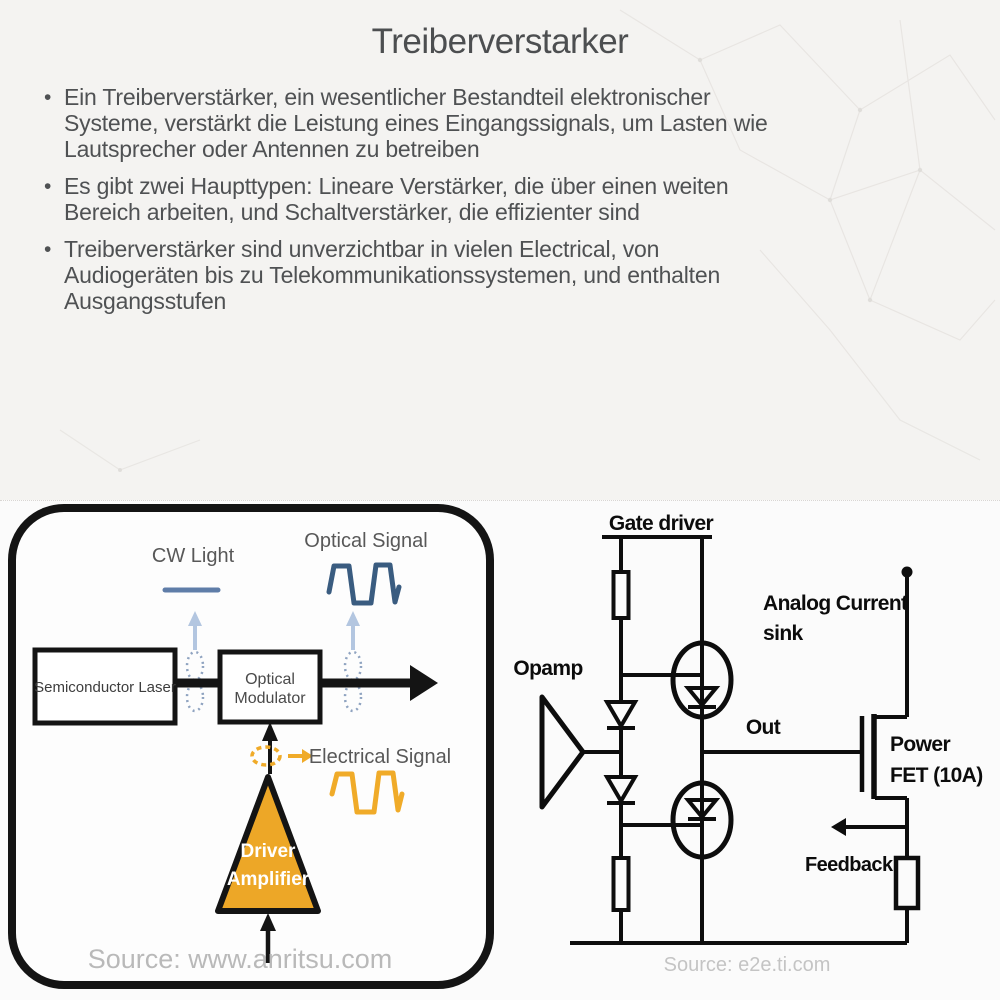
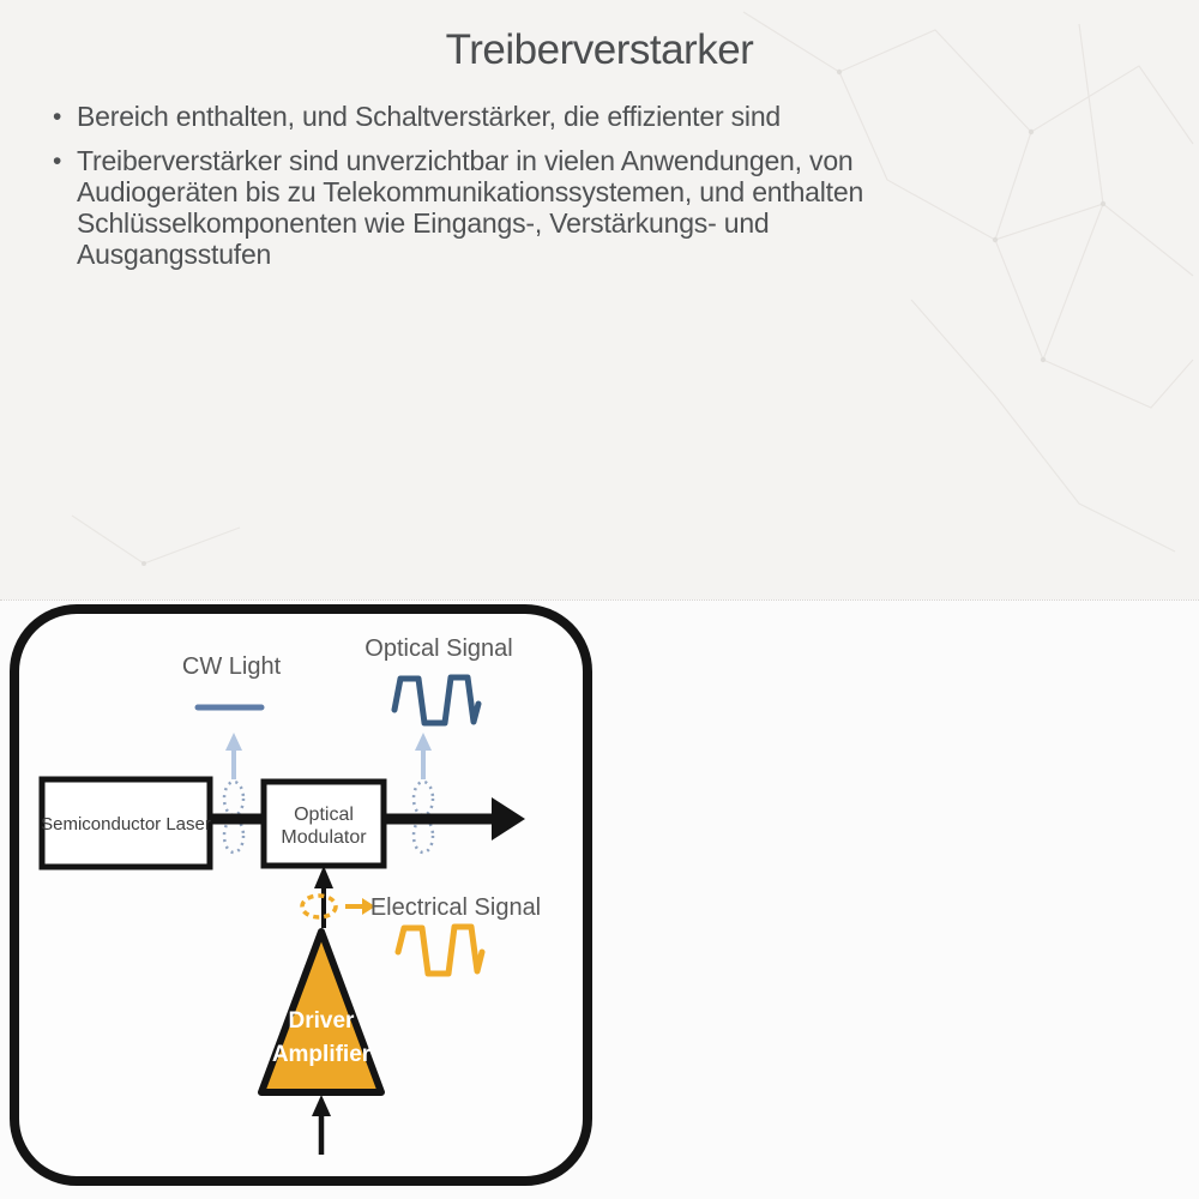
  Treiberverstarker
- Ein Treiberverstärker, ein wesentlicher Bestandteil elektronischer
- Systeme, verstärkt die Leistung eines Eingangssignals, um Lasten wie
- Lautsprecher oder Antennen zu betreiben
- Es gibt zwei Haupttypen: Lineare Verstärker, die über einen weiten
- Bereich arbeiten, und Schaltverstärker, die effizienter sind
+ Bereich enthalten, und Schaltverstärker, die effizienter sind
- Treiberverstärker sind unverzichtbar in vielen Electrical, von
+ Treiberverstärker sind unverzichtbar in vielen Anwendungen, von
  Audiogeräten bis zu Telekommunikationssystemen, und enthalten
+ Schlüsselkomponenten wie Eingangs-, Verstärkungs- und
  Ausgangsstufen
  CW Light
  Optical Signal
  Semiconductor Laser
  Optical
  Modulator
  Electrical Signal
  Driver
  Amplifier
- Source: www.anritsu.com
- Gate driver
- Opamp
- Analog Current
- sink
- Out
- Power
- FET (10A)
- Feedback
- Source: e2e.ti.com
